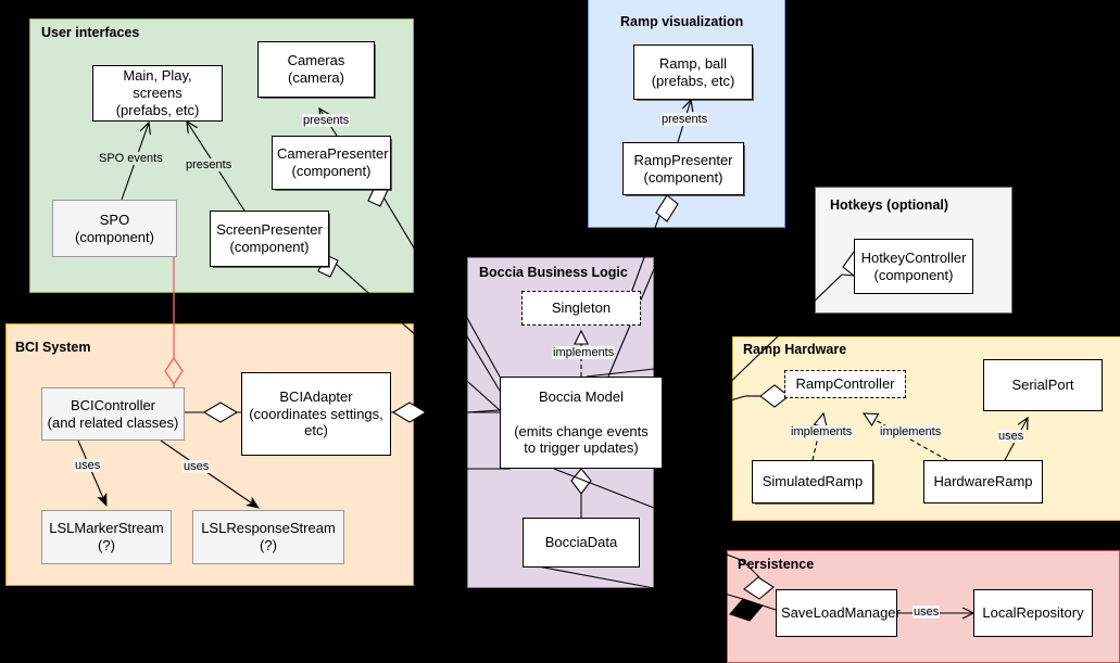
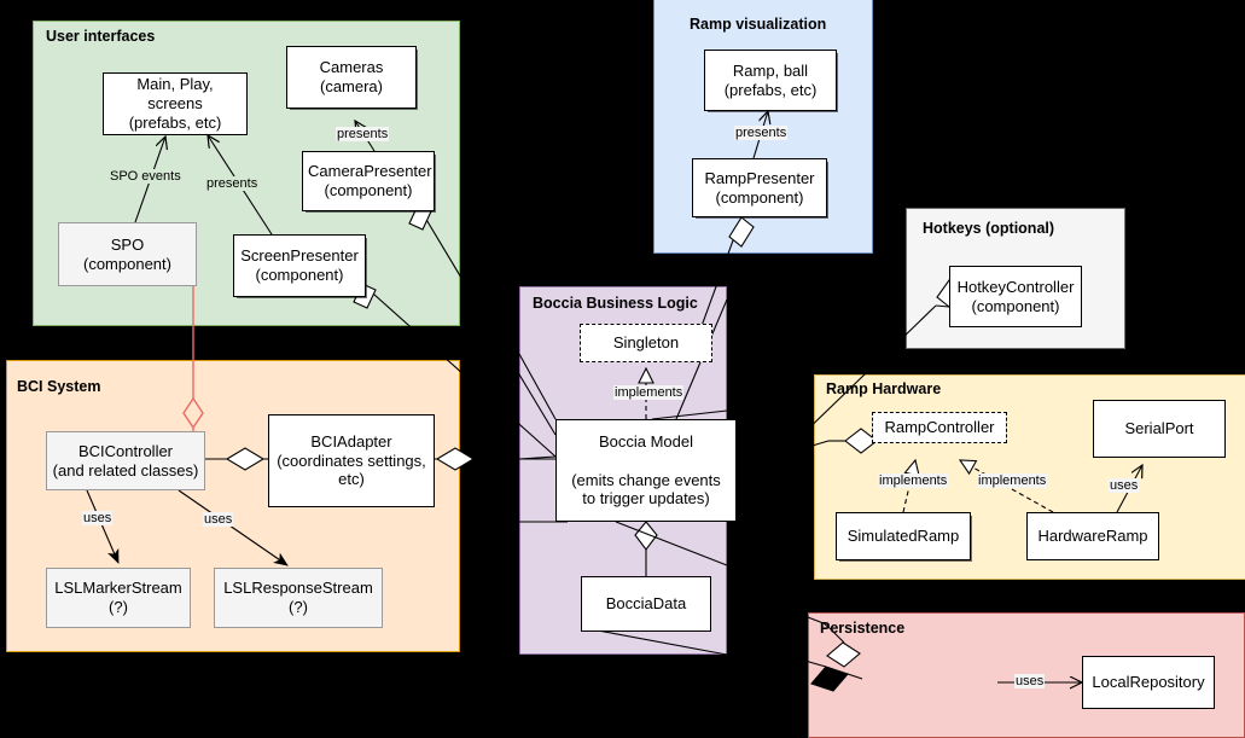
  User interfaces
  BCI System
  Boccia Business Logic
  Ramp visualization
  Hotkeys (optional)
  Ramp Hardware
  Persistence
  Main, Play, screens
  (prefabs, etc)
  Cameras
  (camera)
  CameraPresenter
  (component)
  ScreenPresenter
  (component)
  SPO
  (component)
  BCIController
  (and related classes)
  BCIAdapter
  (coordinates settings, etc)
  LSLMarkerStream
  (?)
  LSLResponseStream
  (?)
  Singleton
  Boccia Model
  (emits change events
  to trigger updates)
  BocciaData
  Ramp, ball
  (prefabs, etc)
  RampPresenter
  (component)
  HotkeyController
  (component)
  RampController
  SerialPort
  SimulatedRamp
  HardwareRamp
- SaveLoadManager
  LocalRepository
  SPO events
  presents
  presents
  presents
  uses
  uses
  implements
  implements
  implements
  uses
  uses
